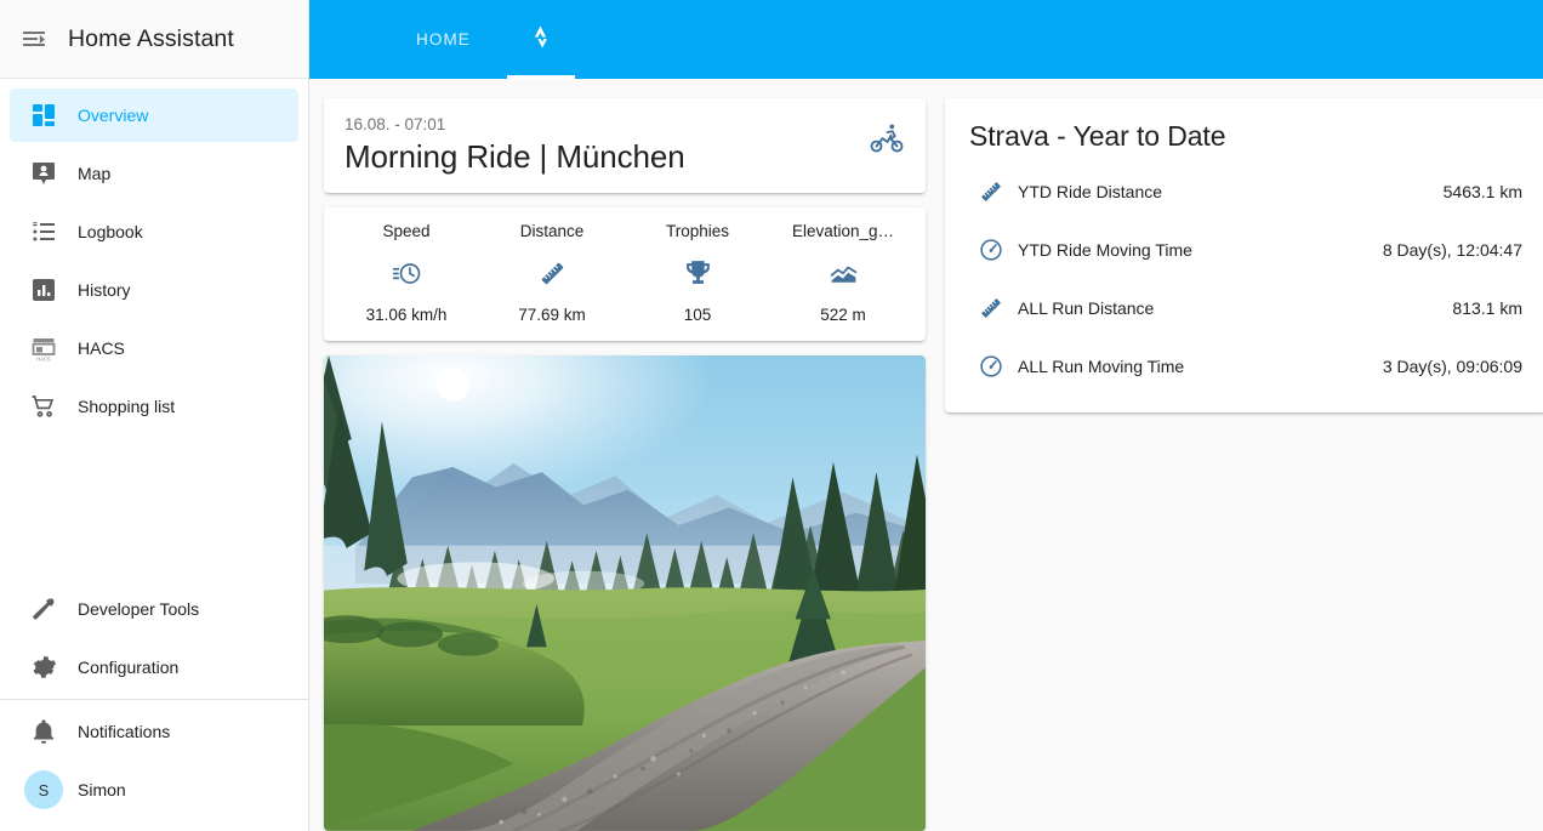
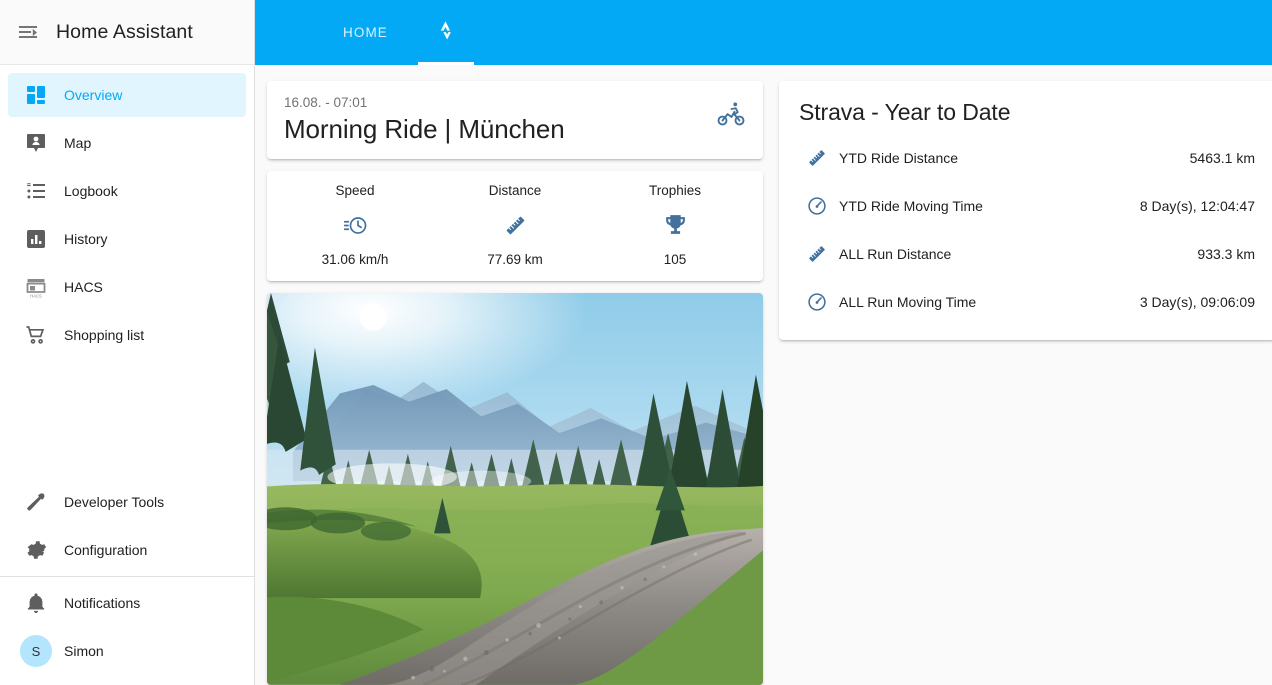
  Home Assistant
  Overview
  Map
  Logbook
  History
  HACS
  Shopping list
  Developer Tools
  Configuration
  Notifications
  S
  Simon
  HOME
  16.08. - 07:01
  Morning Ride | München
  Speed
  31.06 km/h
  Distance
  77.69 km
  Trophies
  105
- Elevation_g…
- 522 m
  Strava - Year to Date
  YTD Ride Distance
  5463.1 km
  YTD Ride Moving Time
  8 Day(s), 12:04:47
  ALL Run Distance
- 813.1 km
+ 933.3 km
  ALL Run Moving Time
  3 Day(s), 09:06:09
